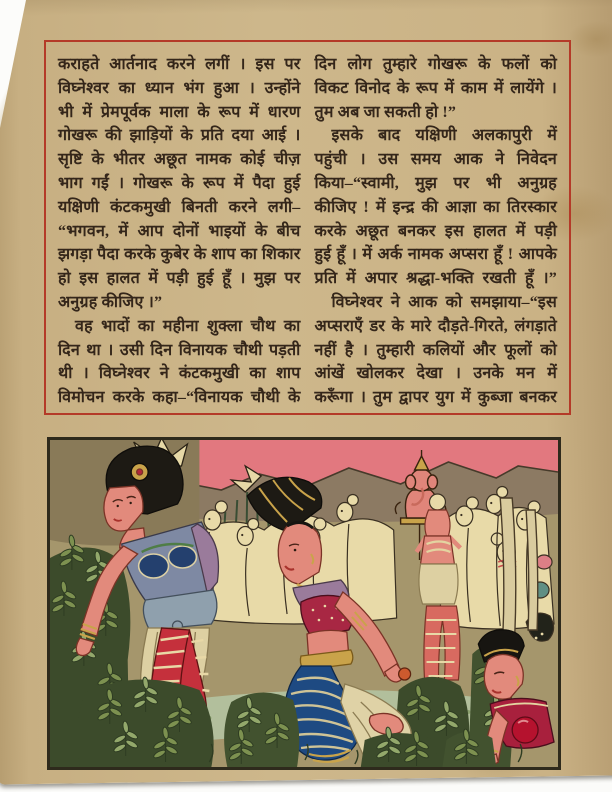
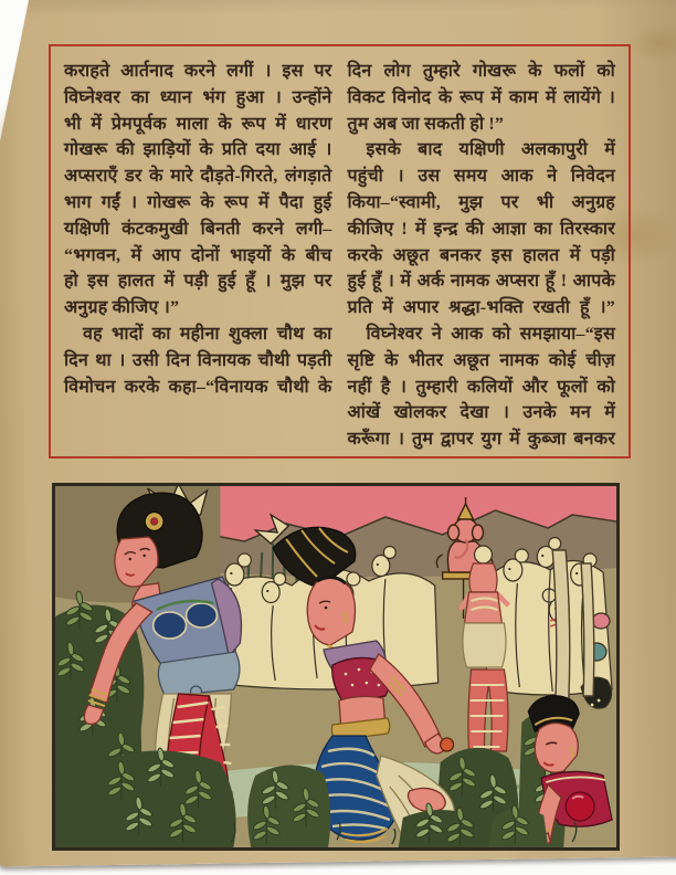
  कराहते आर्तनाद करने लगीं । इस पर
  विघ्नेश्वर का ध्यान भंग हुआ । उन्होंने
  भी में प्रेमपूर्वक माला के रूप में धारण
  गोखरू की झाड़ियों के प्रति दया आई ।
- सृष्टि के भीतर अछूत नामक कोई चीज़
+ अप्सराएँ डर के मारे दौड़ते-गिरते, लंगड़ाते
  भाग गईं । गोखरू के रूप में पैदा हुई
  यक्षिणी कंटकमुखी बिनती करने लगी–
  “भगवन, में आप दोनों भाइयों के बीच
- झगड़ा पैदा करके कुबेर के शाप का शिकार
  हो इस हालत में पड़ी हुई हूँ । मुझ पर
  अनुग्रह कीजिए ।”
  वह भादों का महीना शुक्ला चौथ का
  दिन था । उसी दिन विनायक चौथी पड़ती
- थी । विघ्नेश्वर ने कंटकमुखी का शाप
  विमोचन करके कहा–“विनायक चौथी के
  दिन लोग तुम्हारे गोखरू के फलों को
  विकट विनोद के रूप में काम में लायेंगे ।
  तुम अब जा सकती हो !”
  इसके बाद यक्षिणी अलकापुरी में
  पहुंची । उस समय आक ने निवेदन
  किया–“स्वामी, मुझ पर भी अनुग्रह
  कीजिए ! में इन्द्र की आज्ञा का तिरस्कार
  करके अछूत बनकर इस हालत में पड़ी
  हुई हूँ । में अर्क नामक अप्सरा हूँ ! आपके
  प्रति में अपार श्रद्धा-भक्ति रखती हूँ ।”
  विघ्नेश्वर ने आक को समझाया–“इस
- अप्सराएँ डर के मारे दौड़ते-गिरते, लंगड़ाते
+ सृष्टि के भीतर अछूत नामक कोई चीज़
  नहीं है । तुम्हारी कलियों और फूलों को
  आंखें खोलकर देखा । उनके मन में
  करूँगा । तुम द्वापर युग में कुब्जा बनकर
